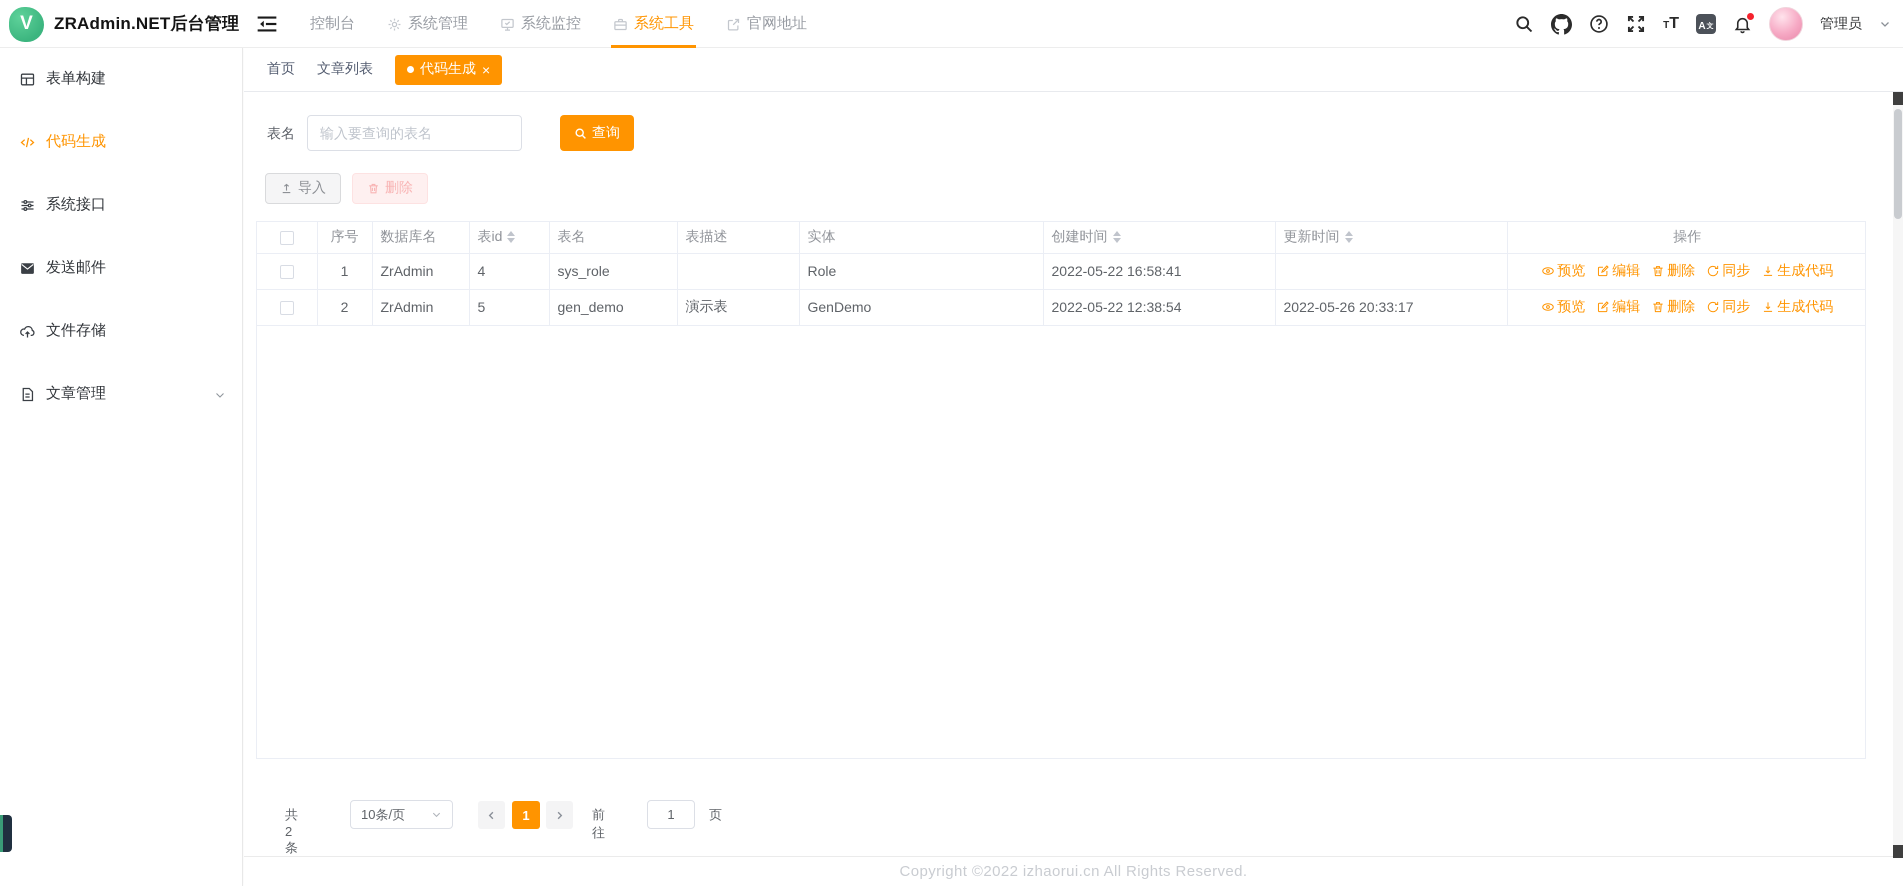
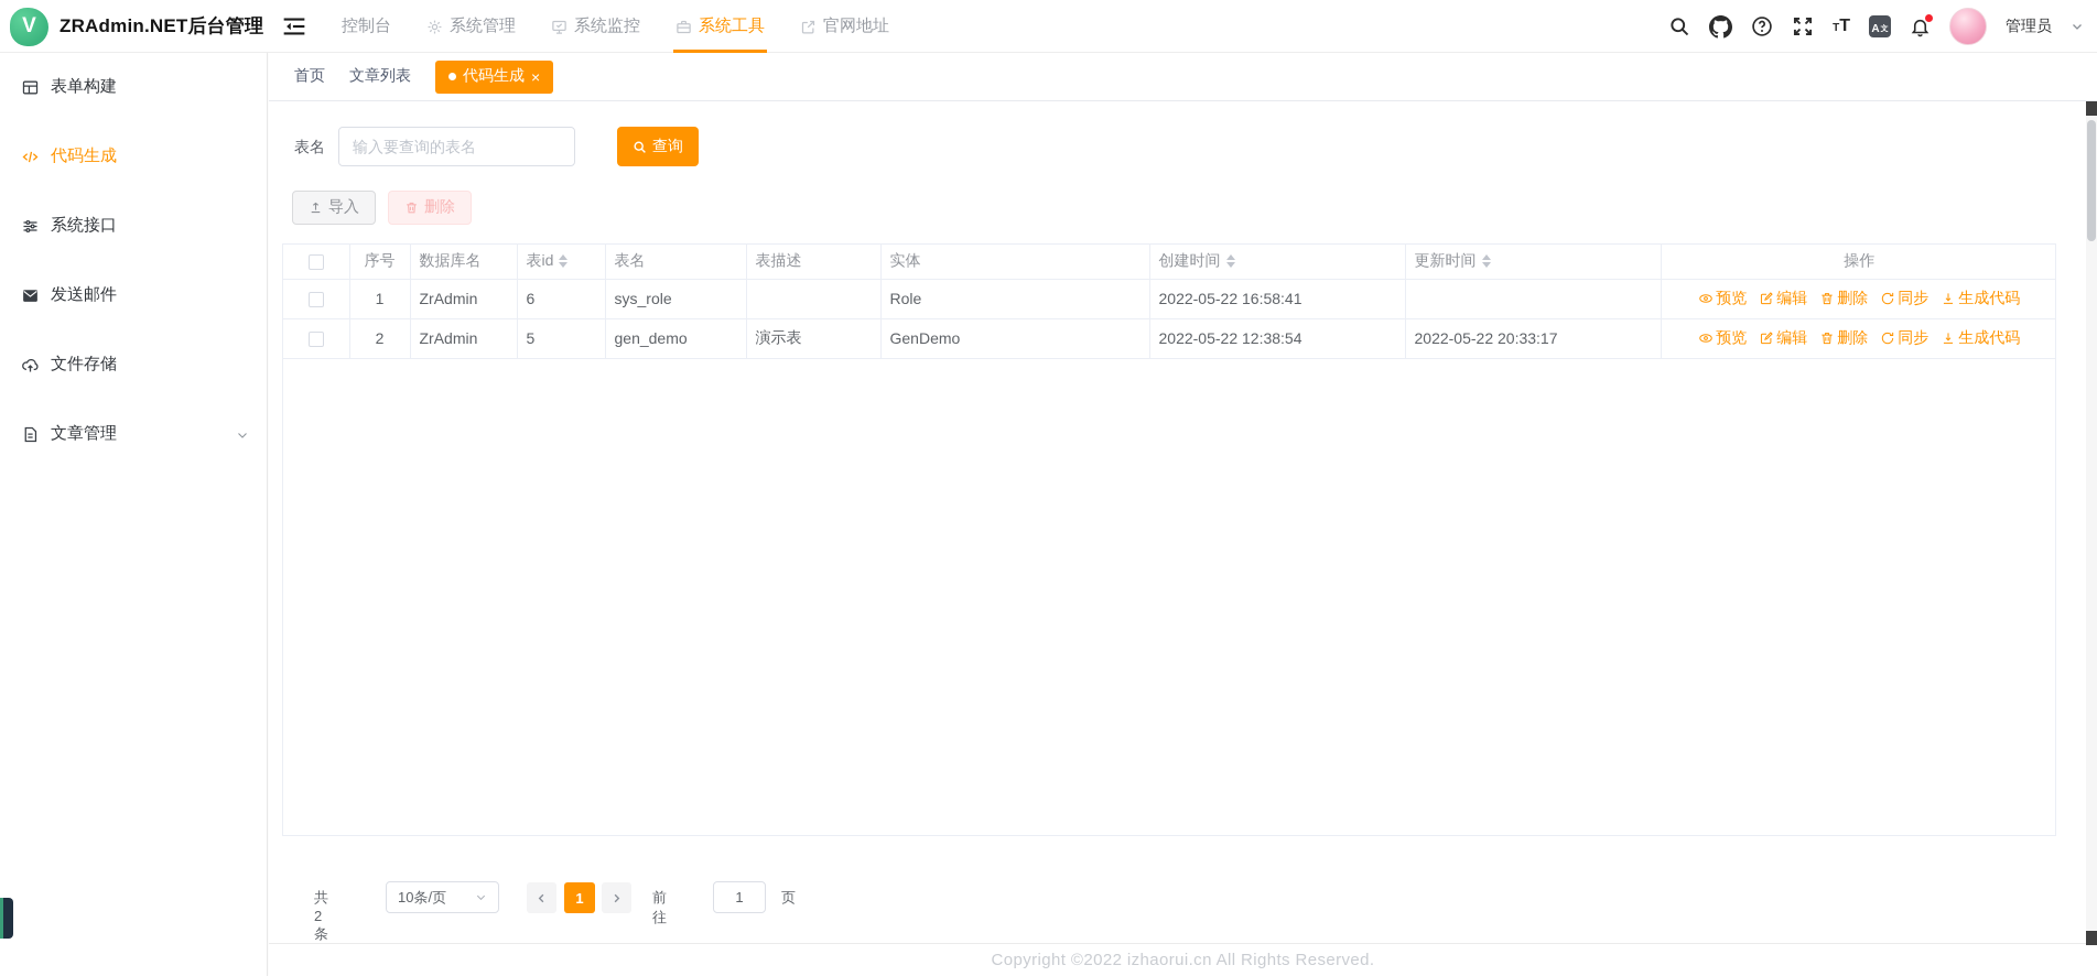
  V
  ZRAdmin.NET后台管理
  控制台
  系统管理
  系统监控
  系统工具
  官网地址
  TT
  A
  管理员
  表单构建
  代码生成
  系统接口
  发送邮件
  文件存储
  文章管理
  首页
  文章列表
  代码生成
  ×
  表名
  输入要查询的表名
  查询
  导入
  删除
  	序号	数据库名	表id	表名	表描述	实体	创建时间	更新时间	操作
- 	1	ZrAdmin	4	sys_role		Role	2022-05-22 16:58:41		预览 编辑 删除 同步 生成代码
+ 	1	ZrAdmin	6	sys_role		Role	2022-05-22 16:58:41		预览 编辑 删除 同步 生成代码
- 	2	ZrAdmin	5	gen_demo	演示表	GenDemo	2022-05-22 12:38:54	2022-05-26 20:33:17	预览 编辑 删除 同步 生成代码
+ 	2	ZrAdmin	5	gen_demo	演示表	GenDemo	2022-05-22 12:38:54	2022-05-22 20:33:17	预览 编辑 删除 同步 生成代码
  共 2 条
  10条/页
  1
  前往
  1
  页
  Copyright ©2022 izhaorui.cn All Rights Reserved.
